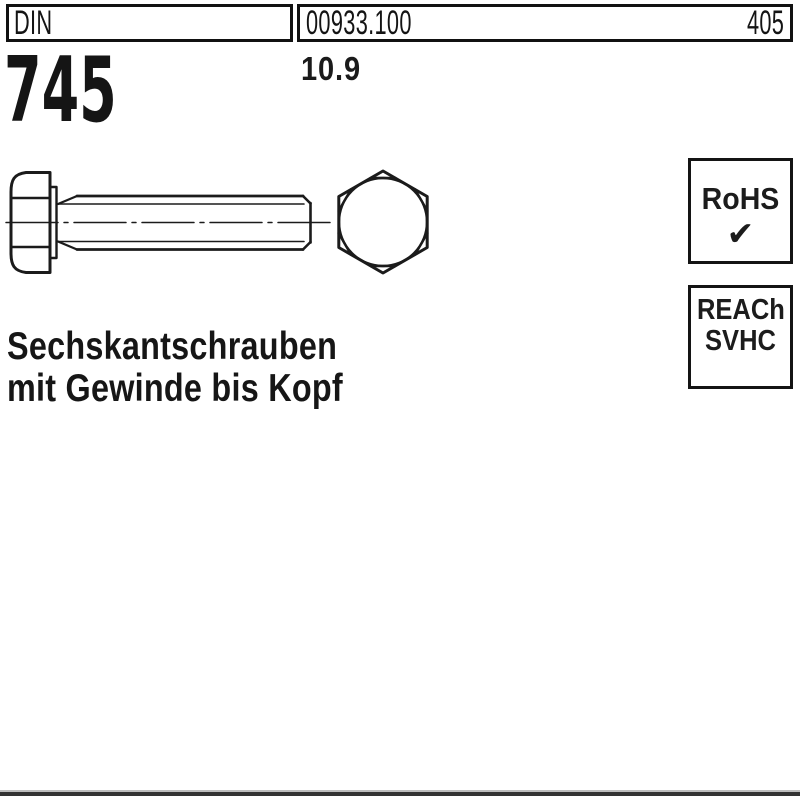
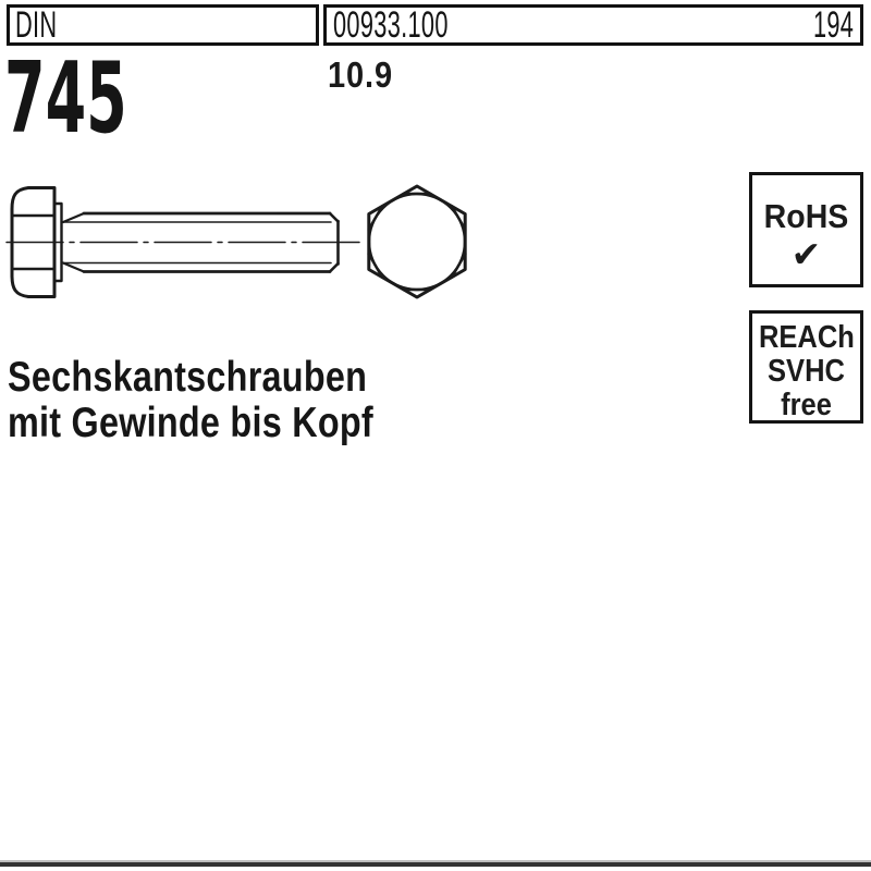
  DIN
  00933.100
- 405
+ 194
  745
  10.9
  RoHS
  ✔
  REACh
  SVHC
+ free
  Sechskantschrauben
  mit Gewinde bis Kopf
